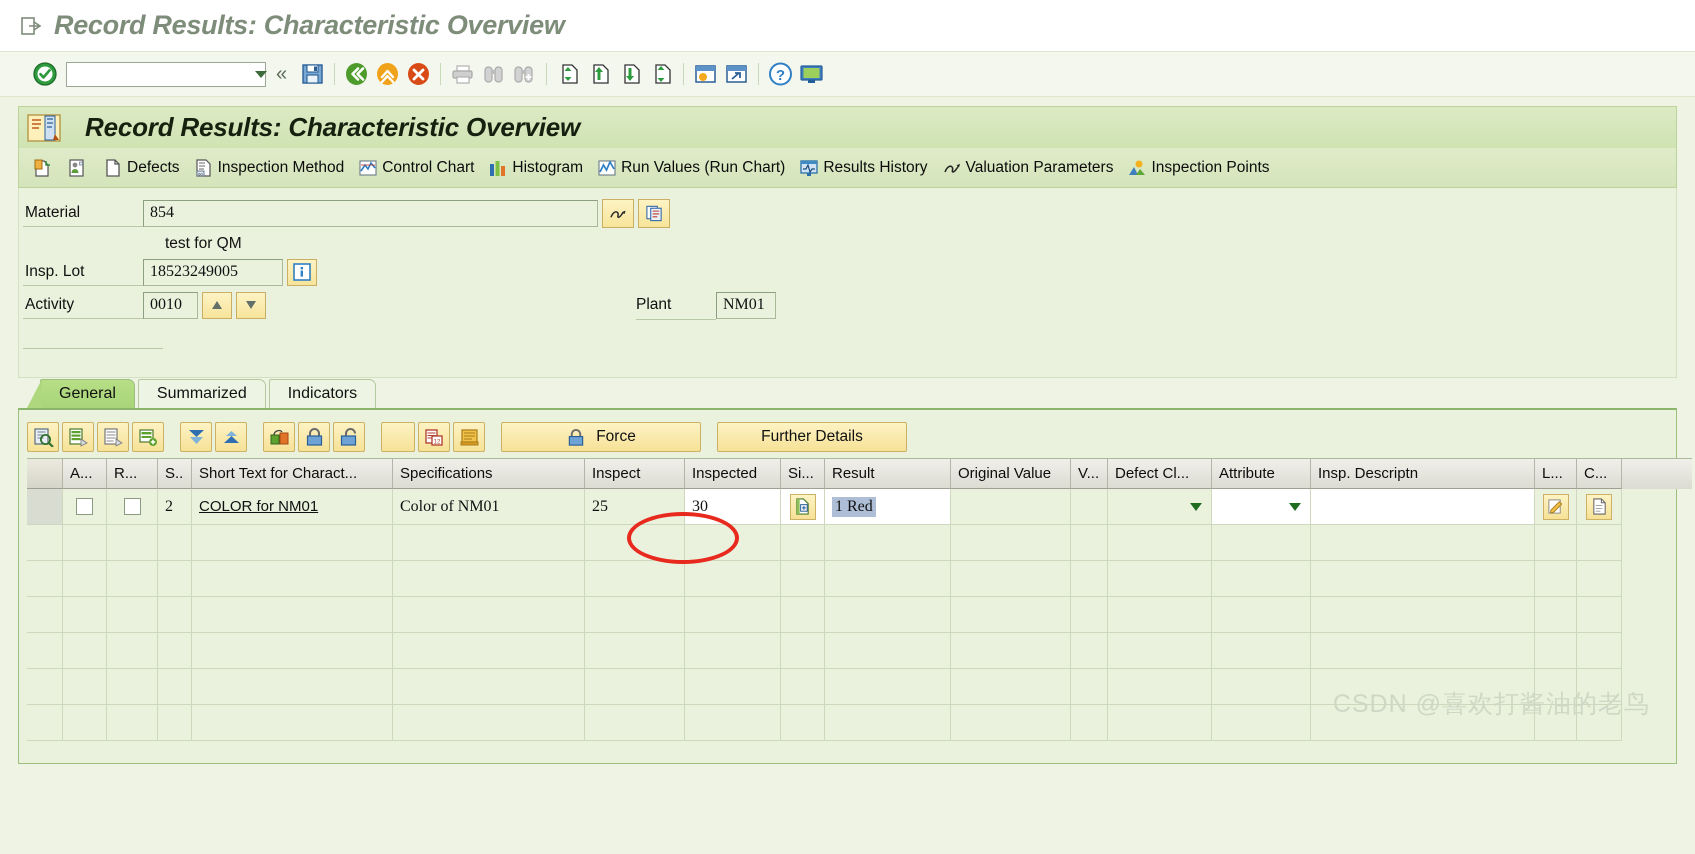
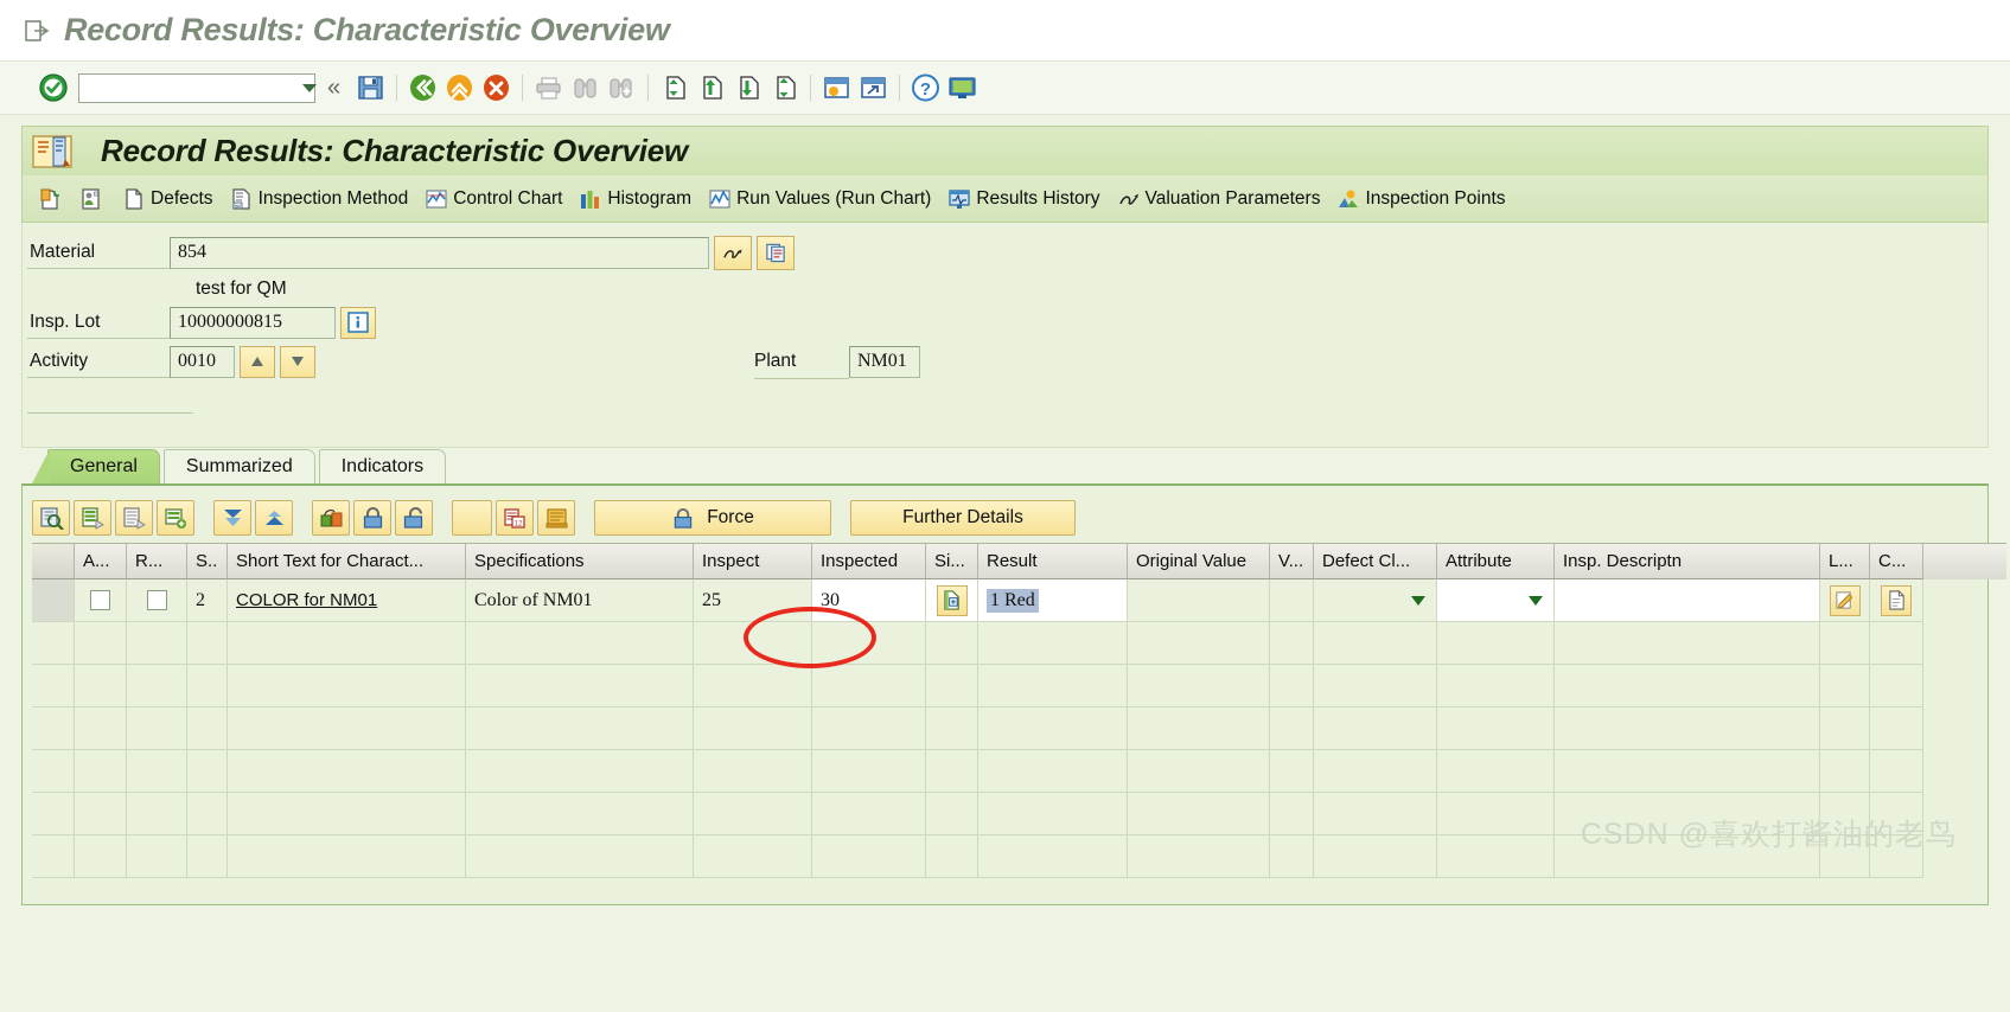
  Record Results: Characteristic Overview
  «
  ?
  Record Results: Characteristic Overview
  Defects
  Inspection Method
  Control Chart
  Histogram
  Run Values (Run Chart)
  Results History
  Valuation Parameters
  Inspection Points
  Material
  854
  test for QM
  Insp. Lot
- 18523249005
+ 10000000815
  Activity
  0010
  Plant
  NM01
  General
  Summarized
  Indicators
  Force
  Further Details
  A...
  R...
  S..
  Short Text for Charact...
  Specifications
  Inspect
  Inspected
  Si...
  Result
  Original Value
  V...
  Defect Cl...
  Attribute
  Insp. Descriptn
  L...
  C...
  2
  COLOR for NM01
  Color of NM01
  25
  30
  1 Red
  CSDN @喜欢打酱油的老鸟
